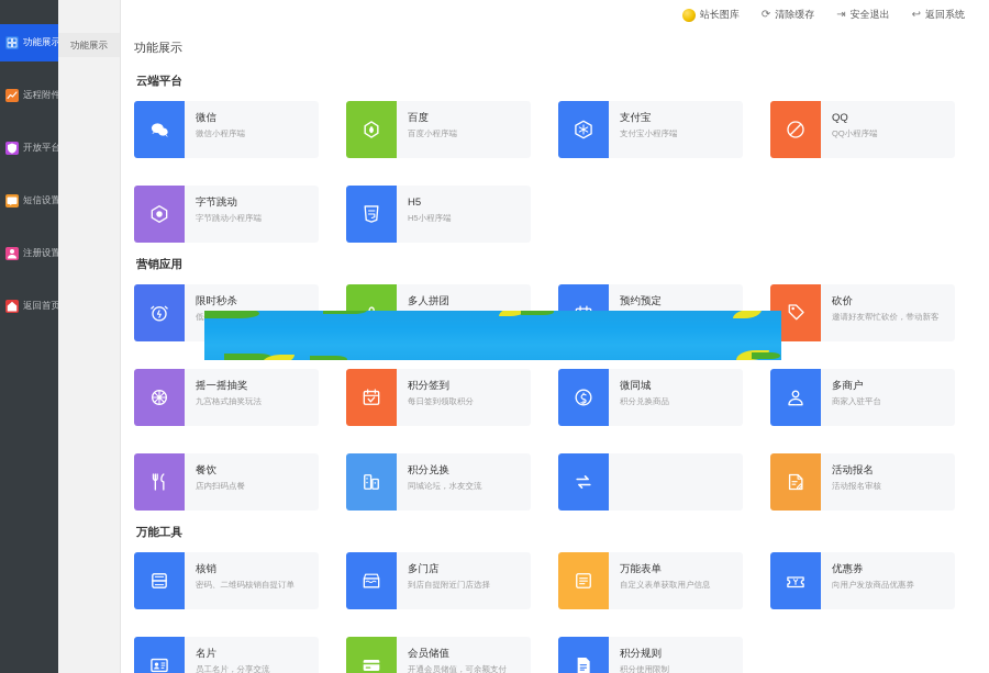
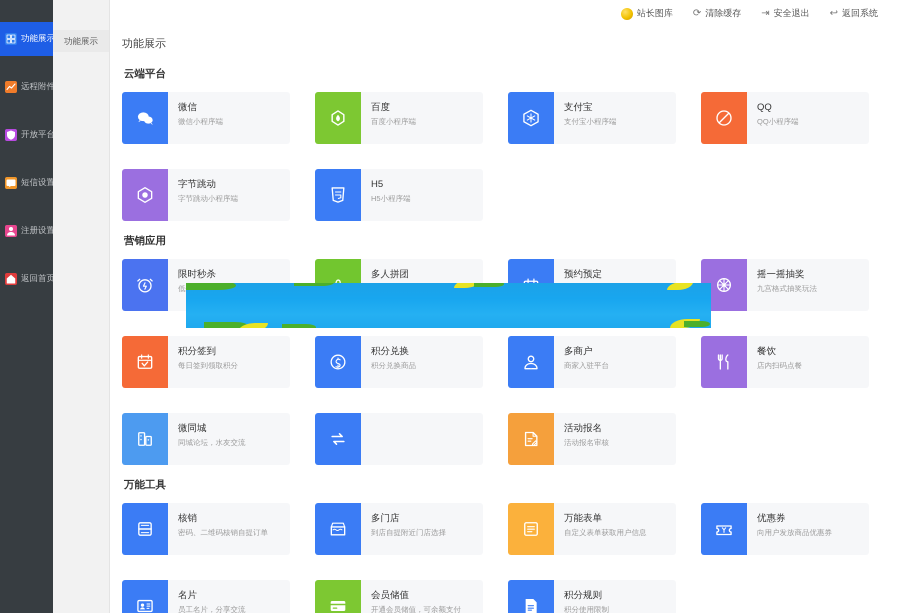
  功能展示
  远程附件
  开放平台
  短信设置
  注册设置
  返回首页
  功能展示
  站长图库
  ⟳
  清除缓存
  ⇥
  安全退出
  ↩
  返回系统
  功能展示
  云端平台
  微信
  微信小程序端
  百度
  百度小程序端
  支付宝
  支付宝小程序端
  QQ
  QQ小程序端
  字节跳动
  字节跳动小程序端
  H5
  H5小程序端
  营销应用
  限时秒杀
  多人拼团
  预约预定
- 砍价
- 邀请好友帮忙砍价，带动新客
  摇一摇抽奖
  九宫格式抽奖玩法
  积分签到
  每日签到领取积分
- 微同城
+ 积分兑换
  积分兑换商品
  多商户
  商家入驻平台
  餐饮
  店内扫码点餐
- 积分兑换
+ 微同城
  同城论坛，水友交流
  活动报名
  活动报名审核
  万能工具
  核销
  密码、二维码核销自提订单
  多门店
  到店自提附近门店选择
  万能表单
  自定义表单获取用户信息
  优惠券
  向用户发放商品优惠券
  名片
  员工名片，分享交流
  会员储值
  开通会员储值，可余额支付
  积分规则
  积分使用限制
